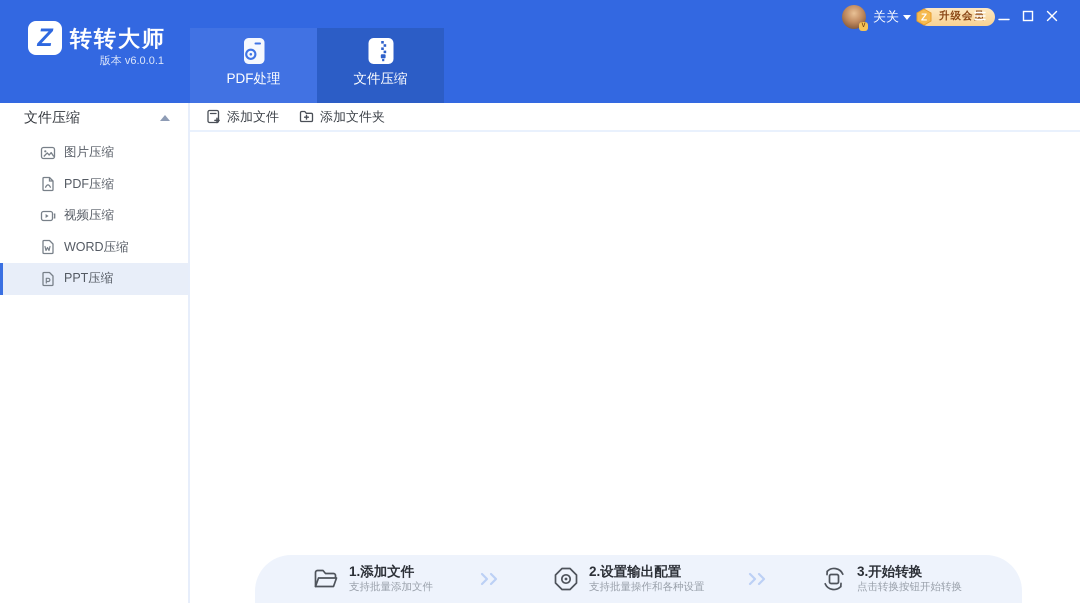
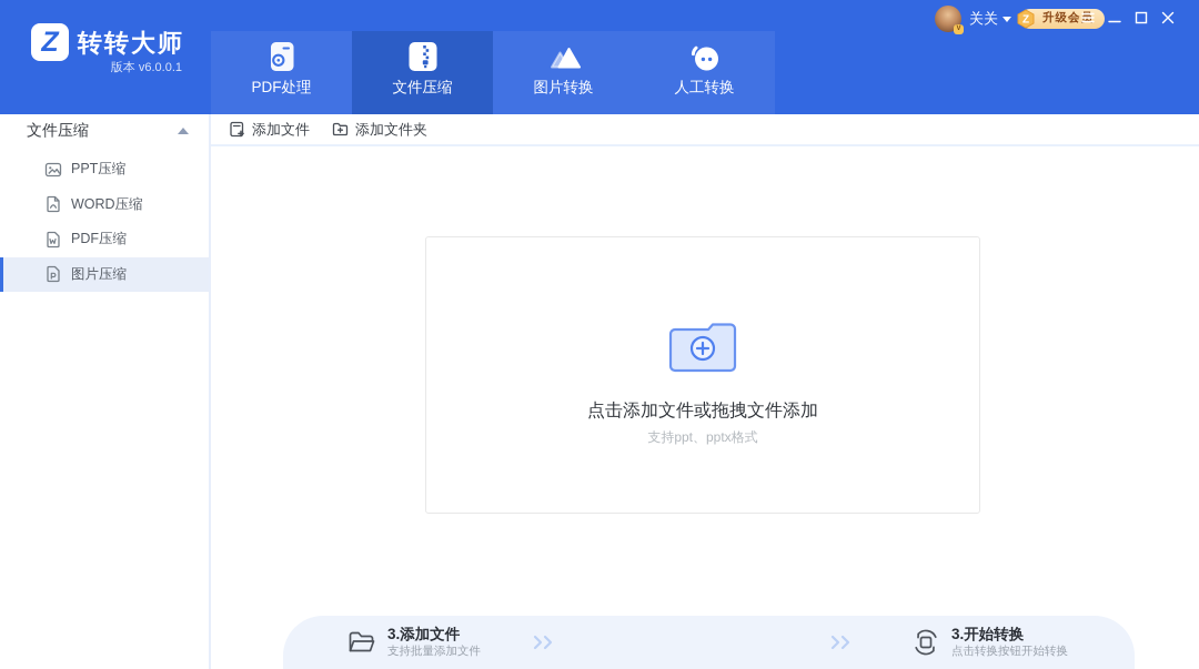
  Z
  转转大师
  版本 v6.0.0.1
  PDF处理
  文件压缩
+ 图片转换
+ 人工转换
  关关
  Z
  升级会
  文件压缩
- 图片压缩
+ PPT压缩
- PDF压缩
+ WORD压缩
- 视频压缩
- WORD压缩
+ PDF压缩
- PPT压缩
+ 图片压缩
  添加文件
  添加文件夹
+ 点击添加文件或拖拽文件添加
+ 支持ppt、pptx格式
- 1.添加文件
+ 3.添加文件
  支持批量添加文件
- 2.设置输出配置
- 支持批量操作和各种设置
  3.开始转换
  点击转换按钮开始转换
